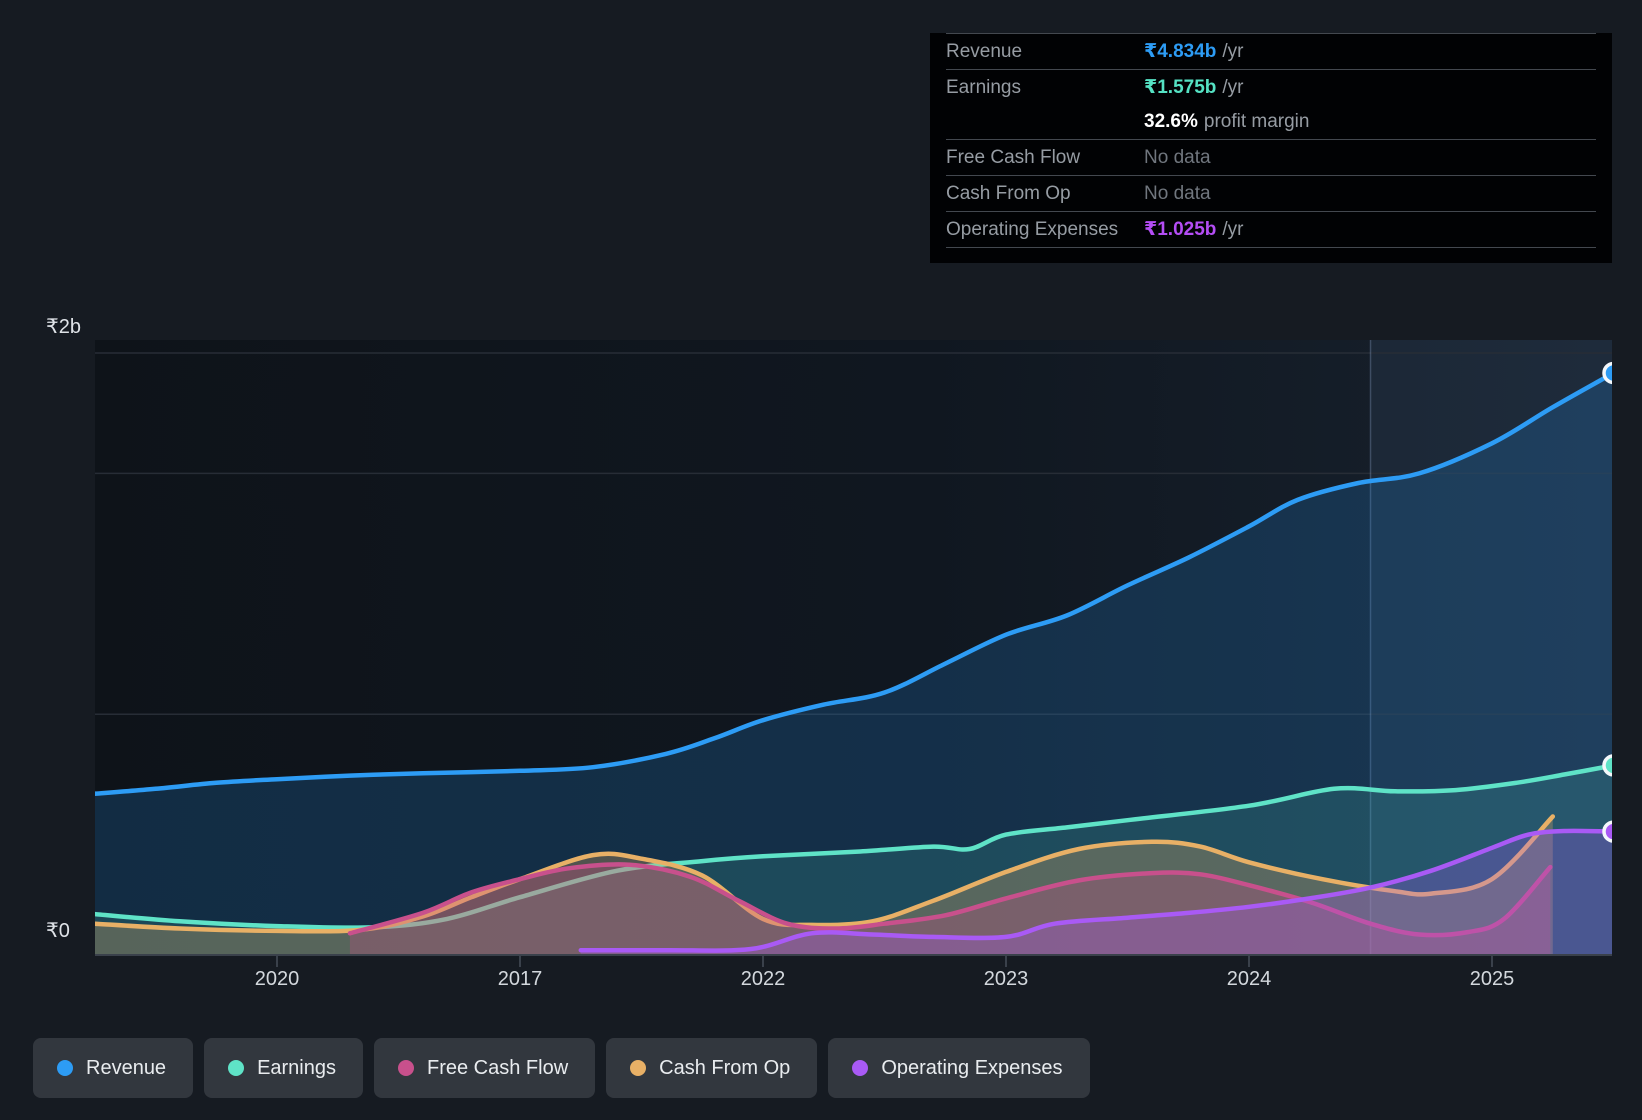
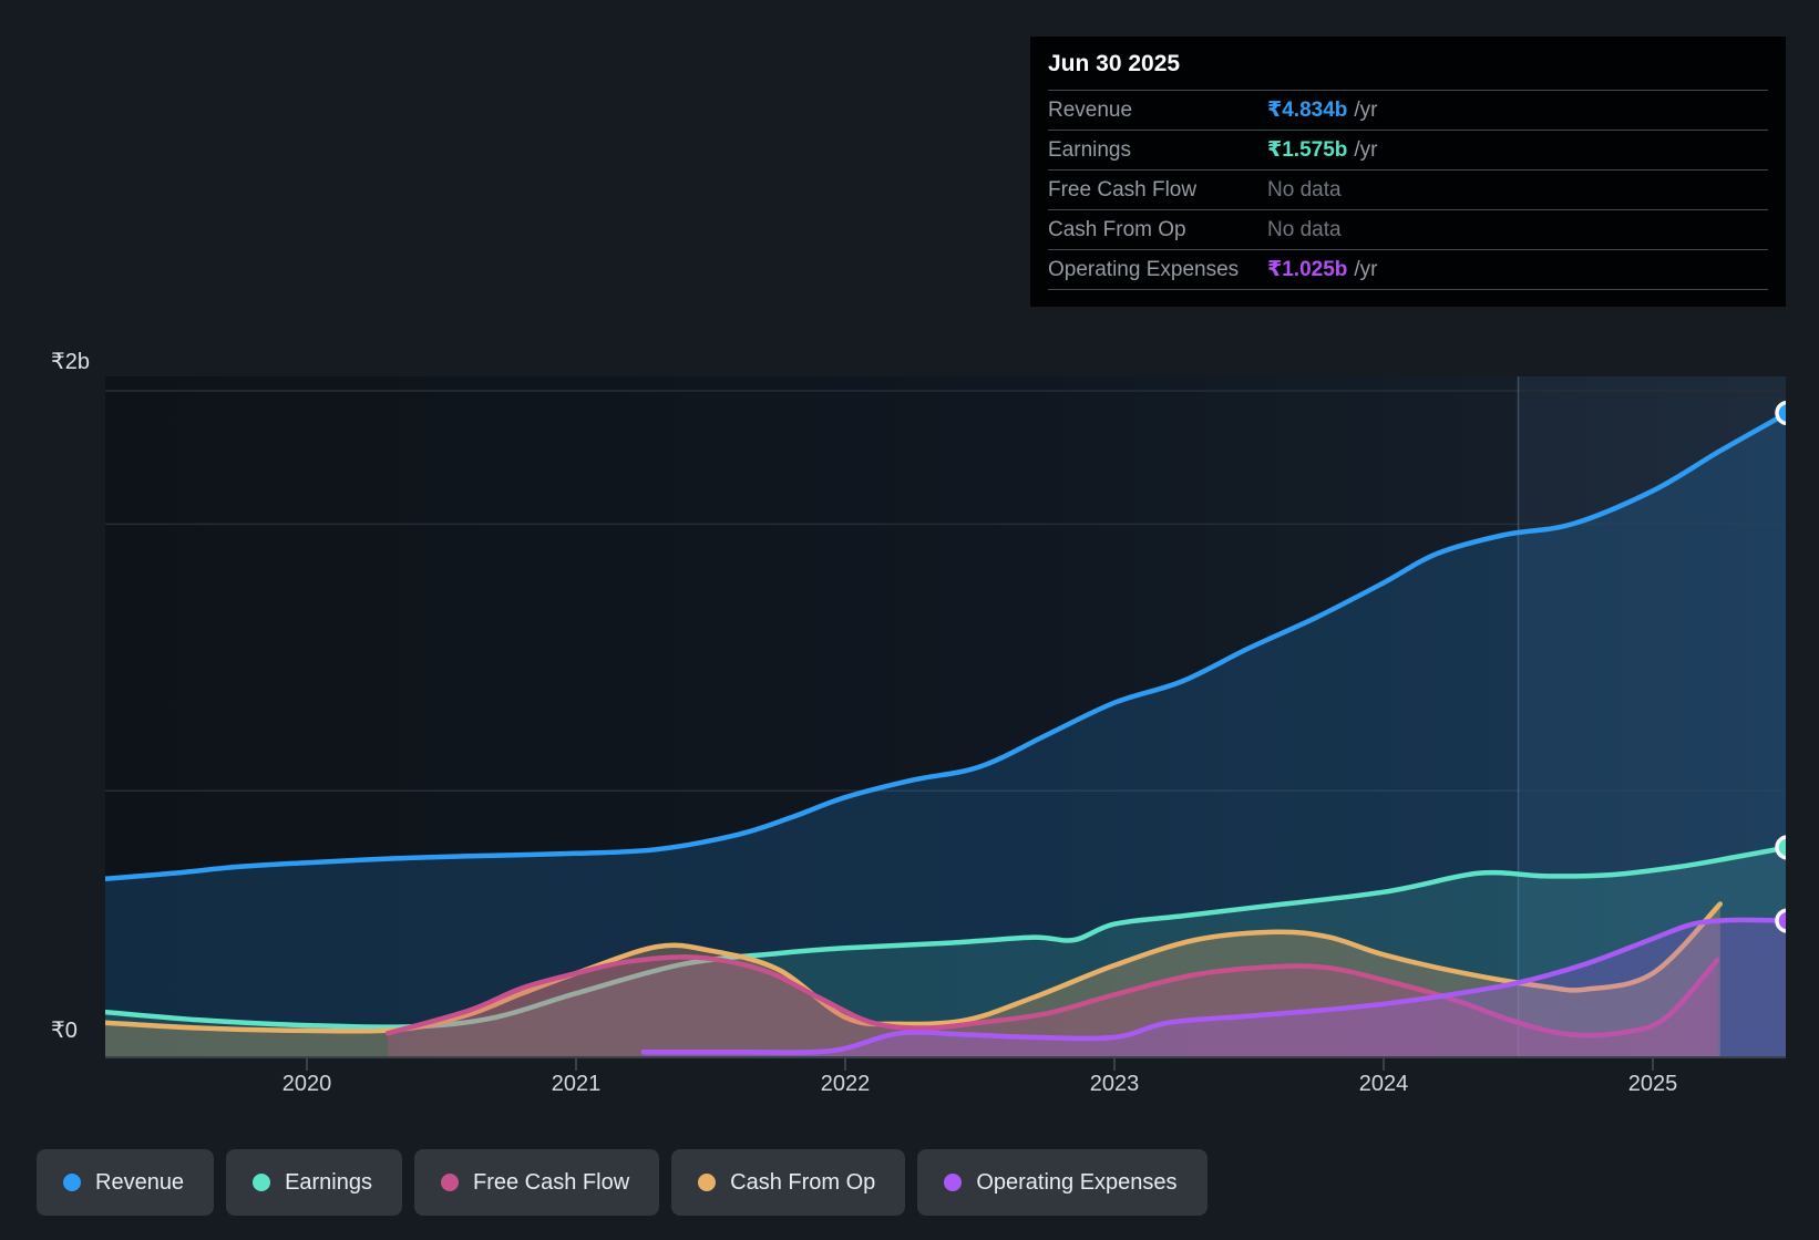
  ₹2b
  ₹0
  2020
- 2017
+ 2021
  2022
  2023
  2024
  2025
+ Jun 30 2025
  Revenue
  ₹4.834b
  /yr
  Earnings
  ₹1.575b
  /yr
- 32.6%
- profit margin
  Free Cash Flow
  No data
  Cash From Op
  No data
  Operating Expenses
  ₹1.025b
  /yr
  Revenue
  Earnings
  Free Cash Flow
  Cash From Op
  Operating Expenses
